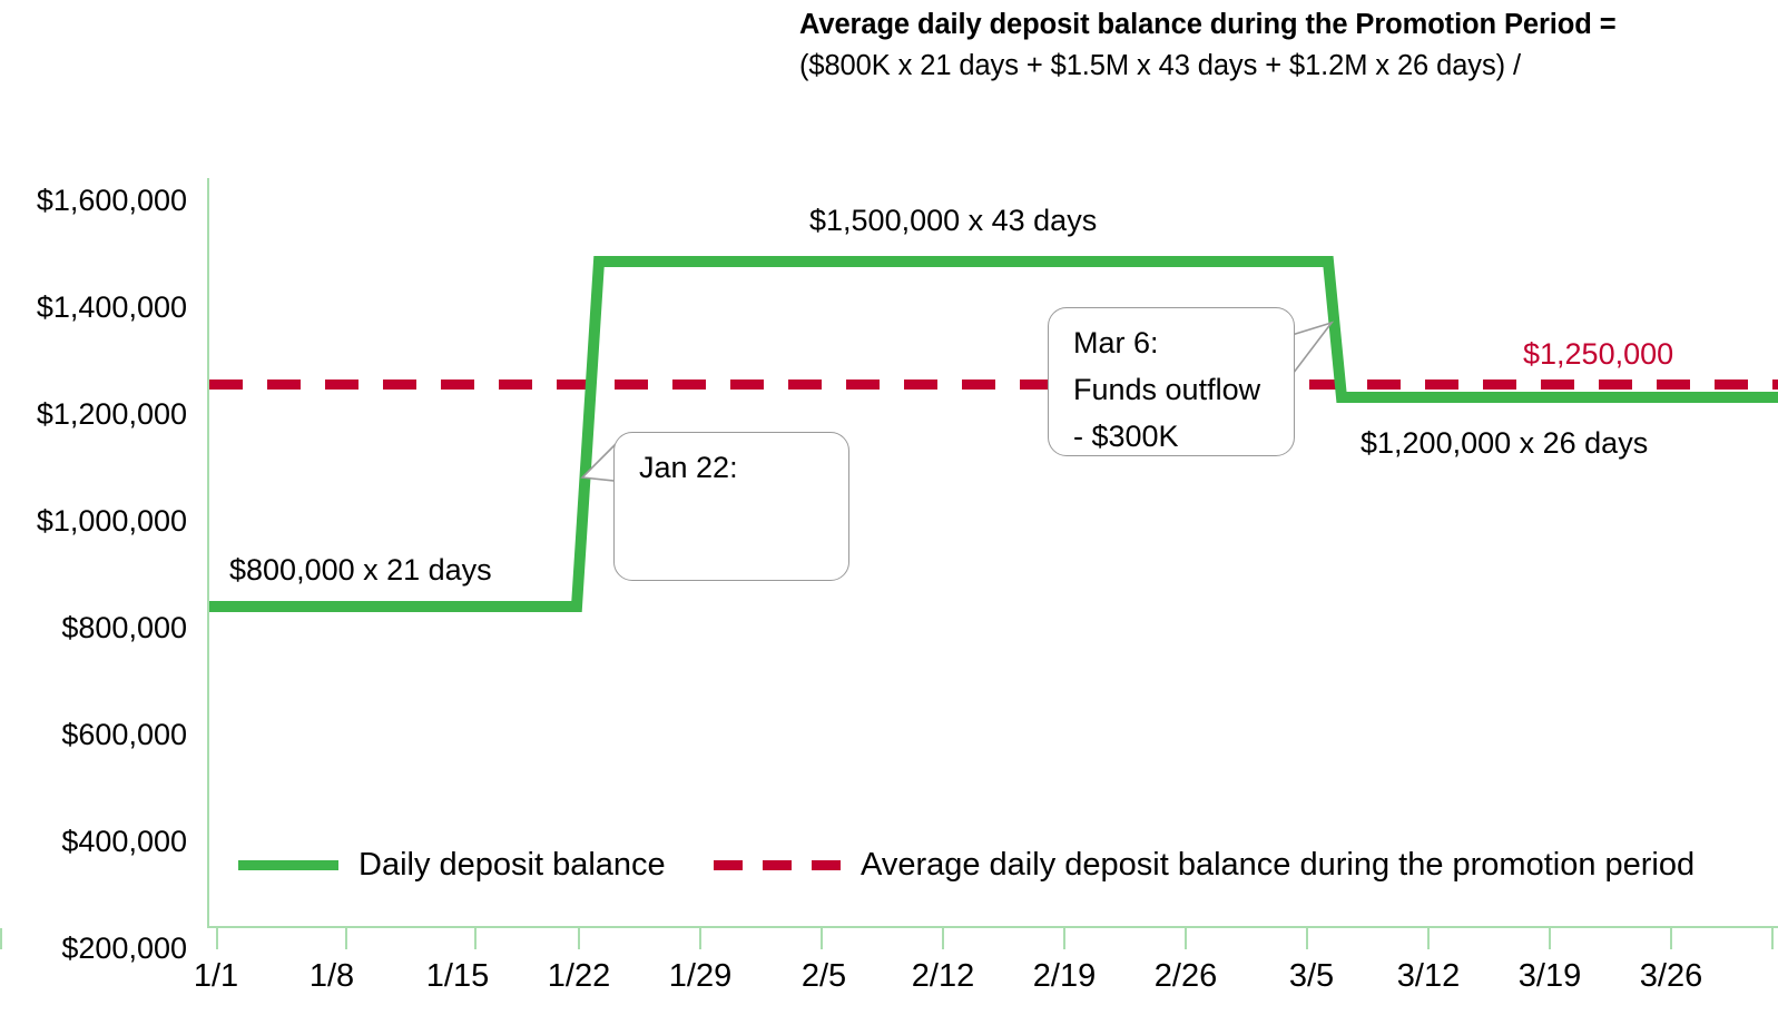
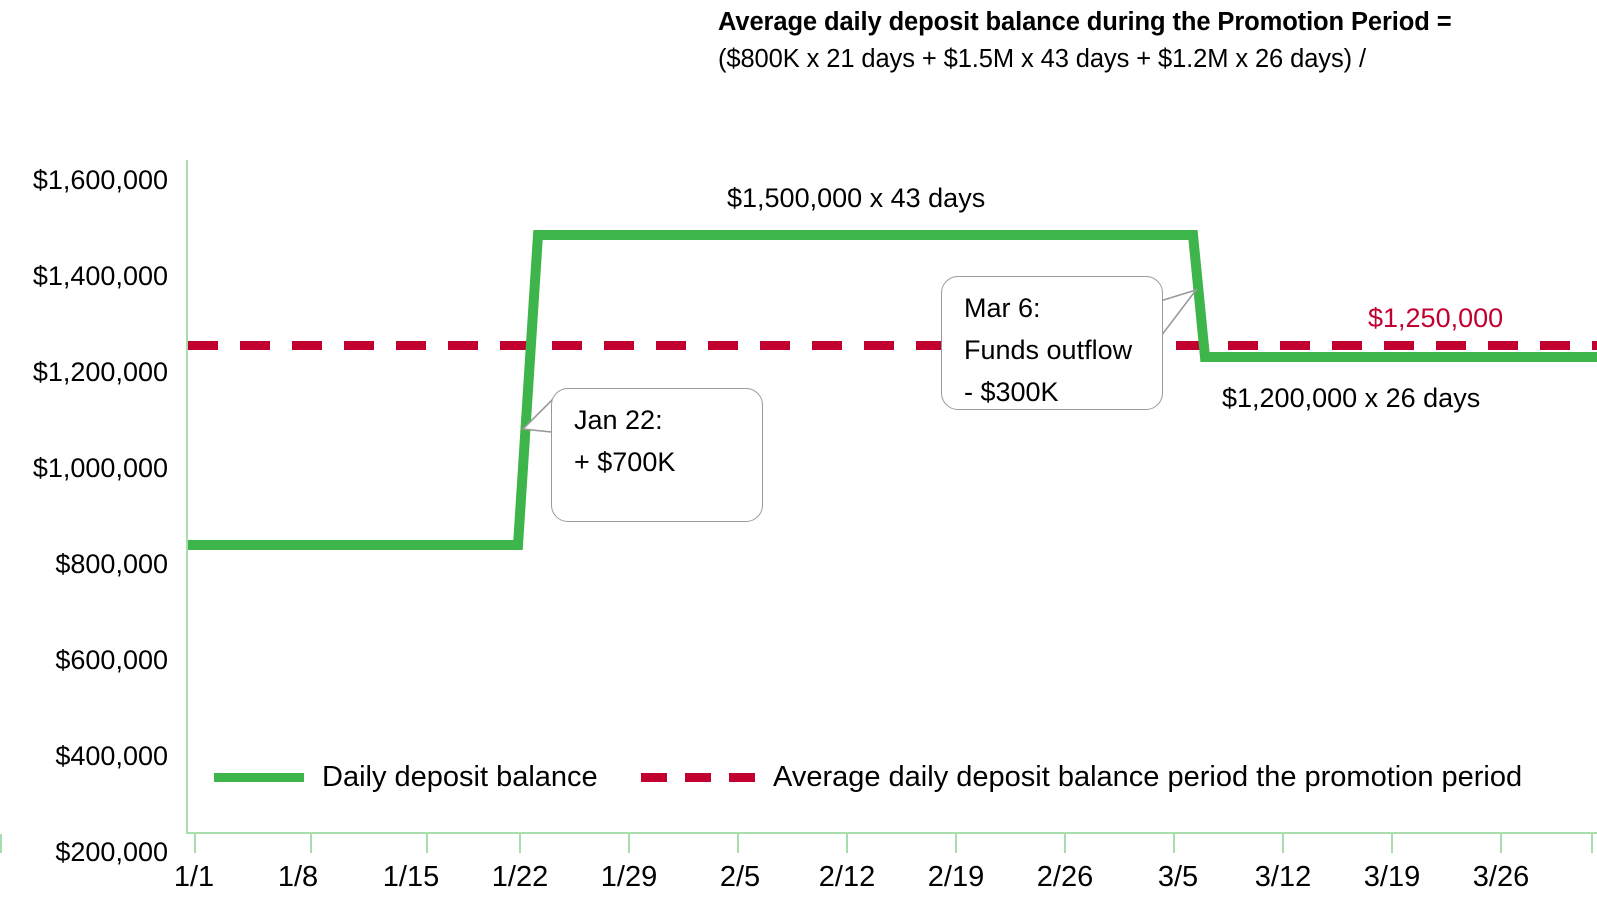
  Average daily deposit balance during the Promotion Period =
  ($800K x 21 days + $1.5M x 43 days + $1.2M x 26 days) /
  $1,600,000
  $1,400,000
  $1,200,000
  $1,000,000
  $800,000
  $600,000
  $400,000
  $200,000
  1/1
  1/8
  1/15
  1/22
  1/29
  2/5
  2/12
  2/19
  2/26
  3/5
  3/12
  3/19
  3/26
- $800,000 x 21 days
  $1,500,000 x 43 days
  $1,200,000 x 26 days
  $1,250,000
  Jan 22:
+ + $700K
  Mar 6:
  Funds outflow
  - $300K
  Daily deposit balance
- Average daily deposit balance during the promotion period
+ Average daily deposit balance period the promotion period
